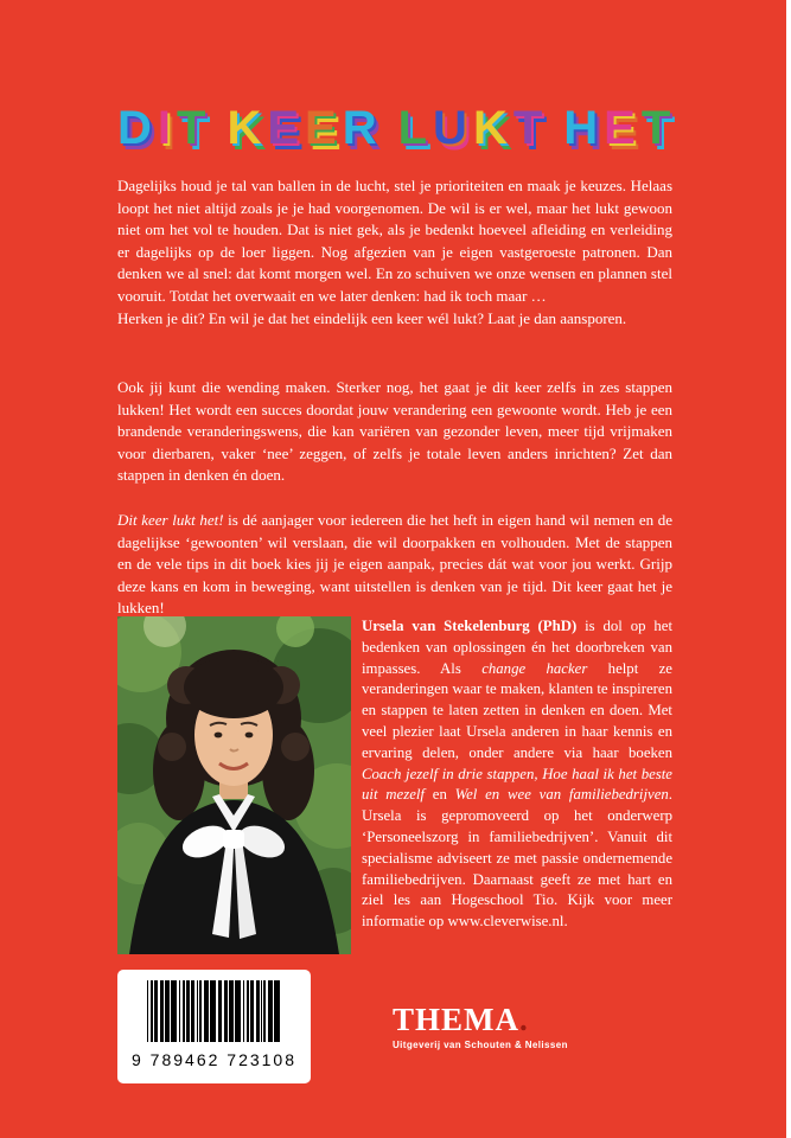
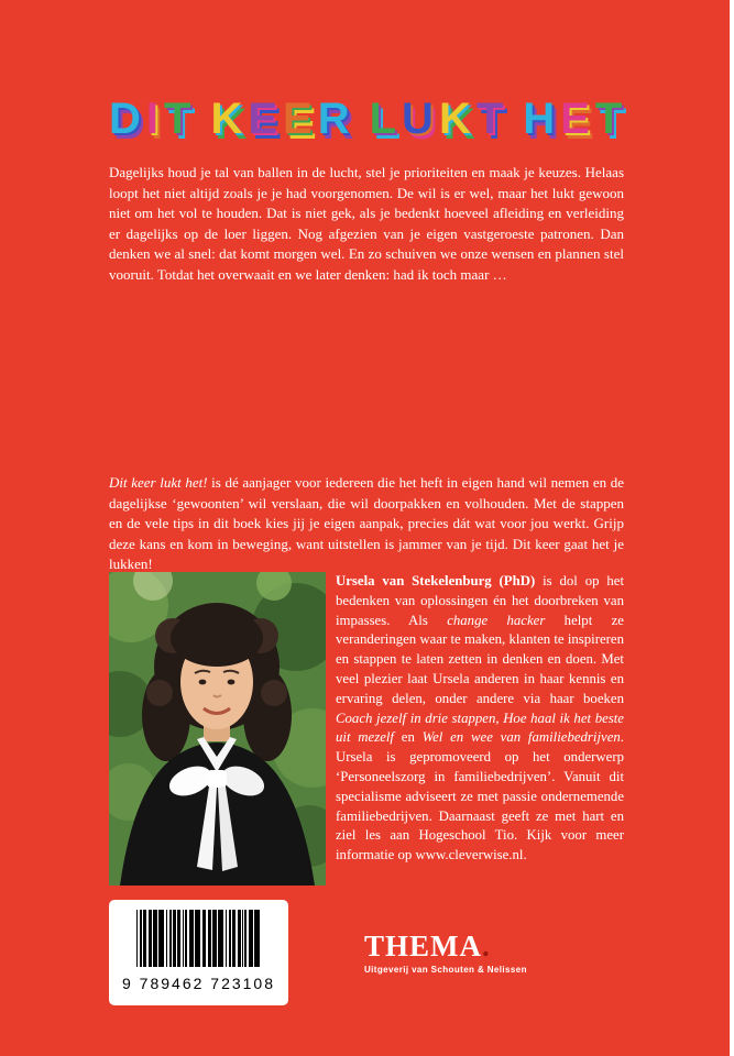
  DIT KEER LUKT HET
  Dagelijks houd je tal van ballen in de lucht, stel je prioriteiten en maak je keuzes. Helaas loopt het niet altijd zoals je je had voorgenomen. De wil is er wel, maar het lukt gewoon niet om het vol te houden. Dat is niet gek, als je bedenkt hoeveel afleiding en verleiding er dagelijks op de loer liggen. Nog afgezien van je eigen vastgeroeste patronen. Dan denken we al snel: dat komt morgen wel. En zo schuiven we onze wensen en plannen stel vooruit. Totdat het overwaait en we later denken: had ik toch maar …
- Herken je dit? En wil je dat het eindelijk een keer wél lukt? Laat je dan aansporen.
- Ook jij kunt die wending maken. Sterker nog, het gaat je dit keer zelfs in zes stappen lukken! Het wordt een succes doordat jouw verandering een gewoonte wordt. Heb je een brandende veranderingswens, die kan variëren van gezonder leven, meer tijd vrijmaken voor dierbaren, vaker ‘nee’ zeggen, of zelfs je totale leven anders inrichten? Zet dan stappen in denken én doen.
- Dit keer lukt het! is dé aanjager voor iedereen die het heft in eigen hand wil nemen en de dagelijkse ‘gewoonten’ wil verslaan, die wil doorpakken en volhouden. Met de stappen en de vele tips in dit boek kies jij je eigen aanpak, precies dát wat voor jou werkt. Grijp deze kans en kom in beweging, want uitstellen is denken van je tijd. Dit keer gaat het je lukken!
+ Dit keer lukt het! is dé aanjager voor iedereen die het heft in eigen hand wil nemen en de dagelijkse ‘gewoonten’ wil verslaan, die wil doorpakken en volhouden. Met de stappen en de vele tips in dit boek kies jij je eigen aanpak, precies dát wat voor jou werkt. Grijp deze kans en kom in beweging, want uitstellen is jammer van je tijd. Dit keer gaat het je lukken!
  Ursela van Stekelenburg (PhD) is dol op het bedenken van oplossingen én het doorbreken van impasses. Als change hacker helpt ze veranderingen waar te maken, klanten te inspireren en stappen te laten zetten in denken en doen. Met veel plezier laat Ursela anderen in haar kennis en ervaring delen, onder andere via haar boeken Coach jezelf in drie stappen, Hoe haal ik het beste uit mezelf en Wel en wee van familiebedrijven. Ursela is gepromoveerd op het onderwerp ‘Personeelszorg in familiebedrijven’. Vanuit dit specialisme adviseert ze met passie ondernemende familiebedrijven. Daarnaast geeft ze met hart en ziel les aan Hogeschool Tio. Kijk voor meer informatie op www.cleverwise.nl.
  9 789462 723108
  THEMA.
  Uitgeverij van Schouten & Nelissen
